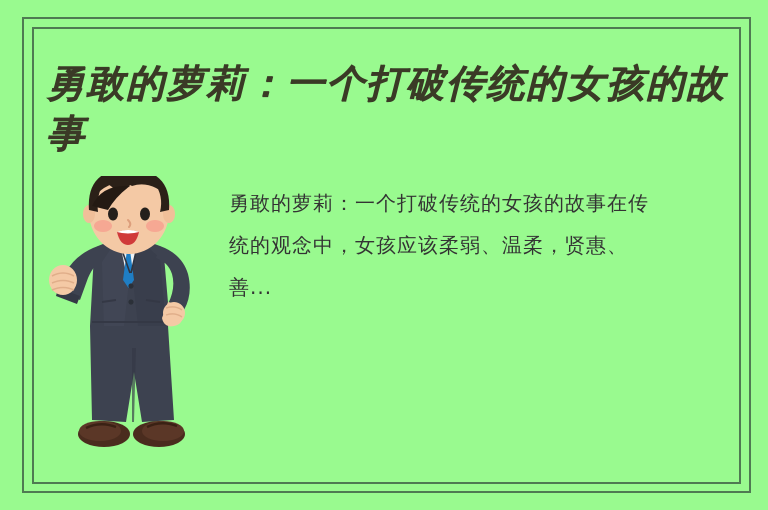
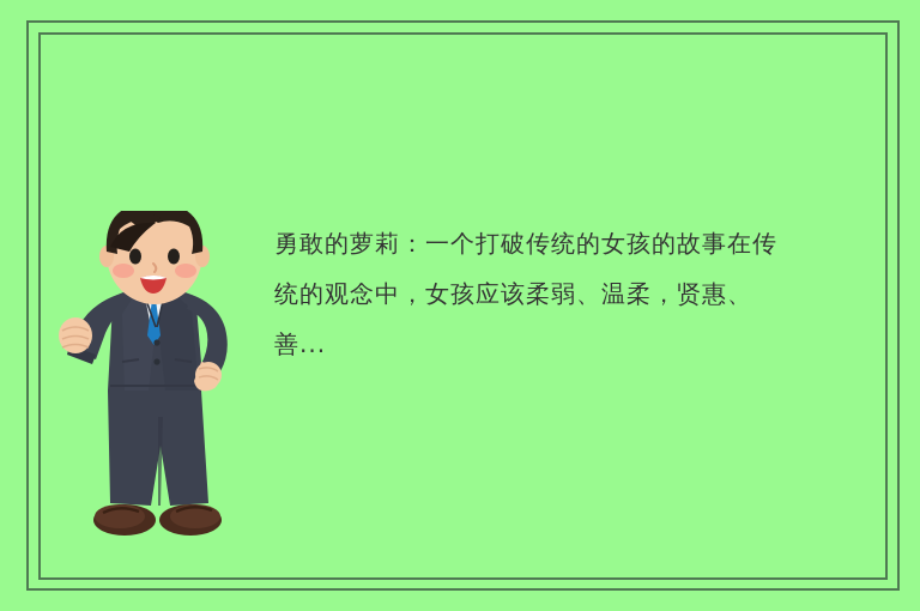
- 勇敢的萝莉：一个打破传统的女孩的故事
  勇敢的萝莉：一个打破传统的女孩的故事在传统的观念中，女孩应该柔弱、温柔，贤惠、善...
